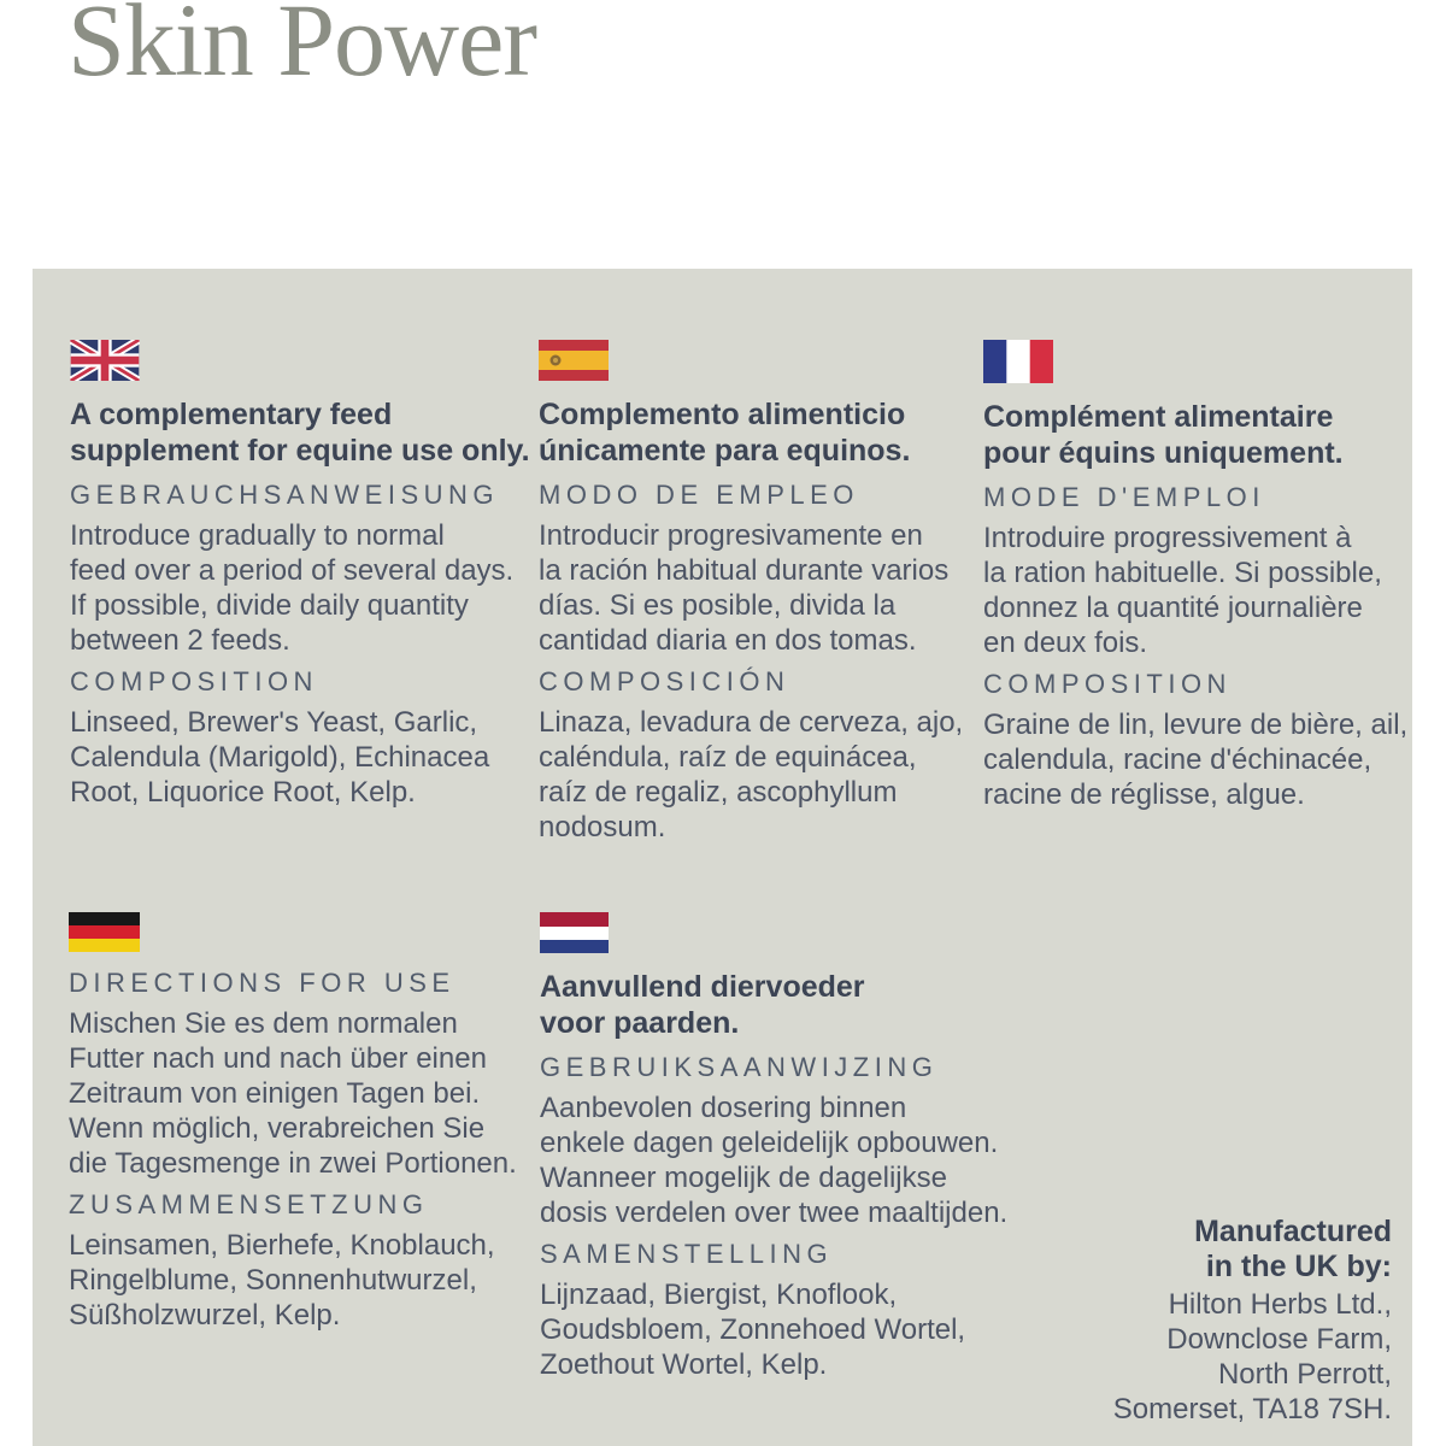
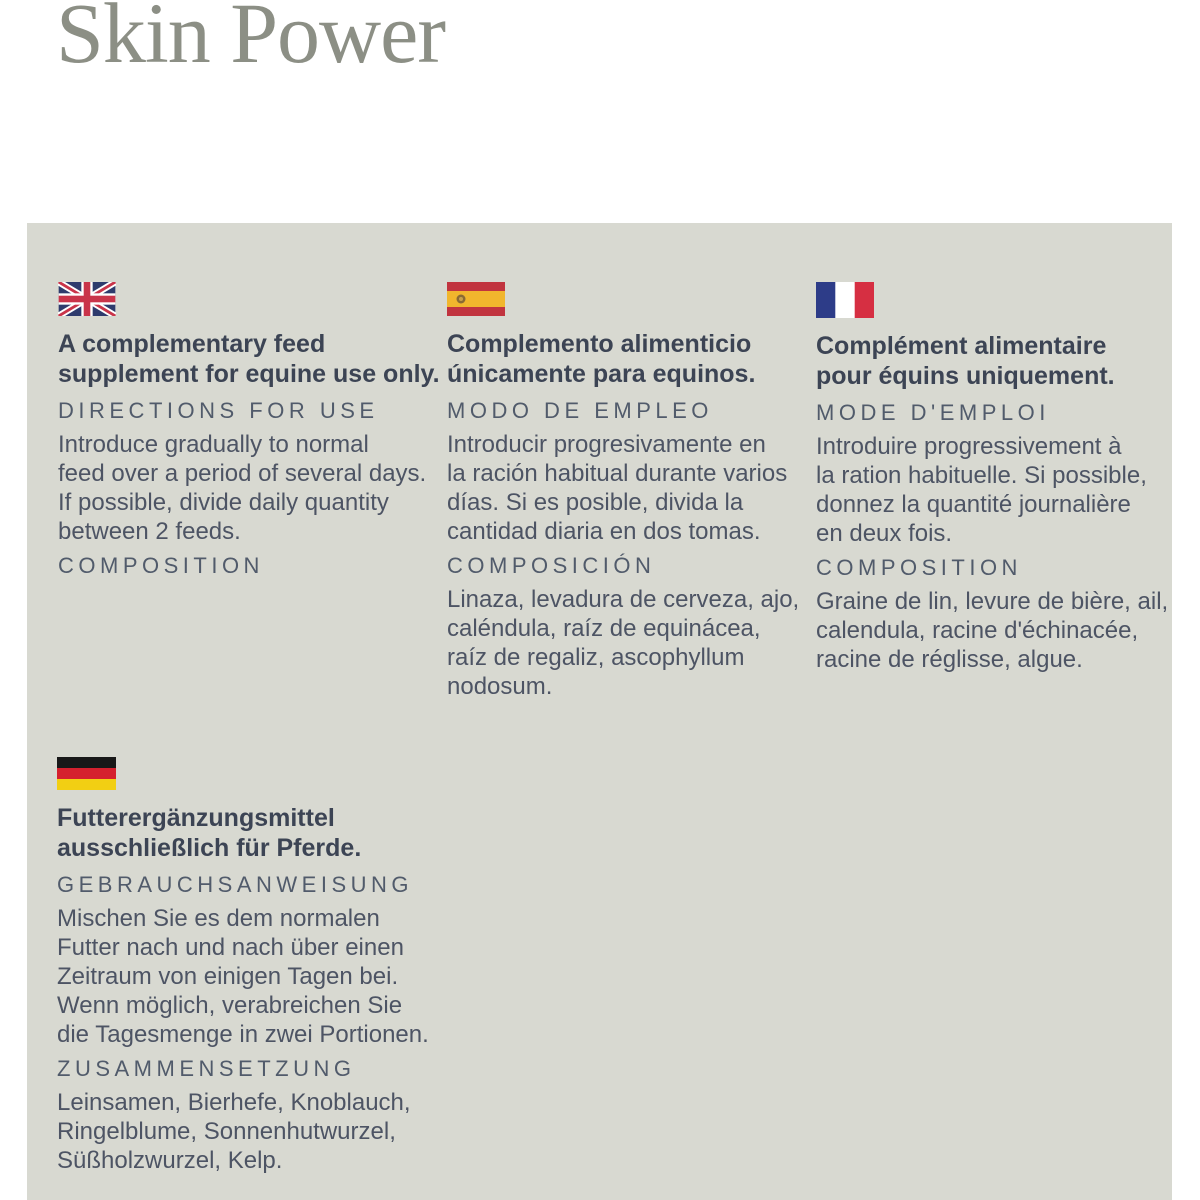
  Skin Power
  A complementary feed
  supplement for equine use only.
- GEBRAUCHSANWEISUNG
+ DIRECTIONS FOR USE
  Introduce gradually to normal
  feed over a period of several days.
  If possible, divide daily quantity
  between 2 feeds.
  COMPOSITION
- Linseed, Brewer's Yeast, Garlic,
- Calendula (Marigold), Echinacea
- Root, Liquorice Root, Kelp.
  Complemento alimenticio
  únicamente para equinos.
  MODO DE EMPLEO
  Introducir progresivamente en
  la ración habitual durante varios
  días. Si es posible, divida la
  cantidad diaria en dos tomas.
  COMPOSICIÓN
  Linaza, levadura de cerveza, ajo,
  caléndula, raíz de equinácea,
  raíz de regaliz, ascophyllum
  nodosum.
  Complément alimentaire
  pour équins uniquement.
  MODE D'EMPLOI
  Introduire progressivement à
  la ration habituelle. Si possible,
  donnez la quantité journalière
  en deux fois.
  COMPOSITION
  Graine de lin, levure de bière, ail,
  calendula, racine d'échinacée,
  racine de réglisse, algue.
+ Futterergänzungsmittel
+ ausschließlich für Pferde.
- DIRECTIONS FOR USE
+ GEBRAUCHSANWEISUNG
  Mischen Sie es dem normalen
  Futter nach und nach über einen
  Zeitraum von einigen Tagen bei.
  Wenn möglich, verabreichen Sie
  die Tagesmenge in zwei Portionen.
  ZUSAMMENSETZUNG
  Leinsamen, Bierhefe, Knoblauch,
  Ringelblume, Sonnenhutwurzel,
  Süßholzwurzel, Kelp.
- Aanvullend diervoeder
- voor paarden.
- GEBRUIKSAANWIJZING
- Aanbevolen dosering binnen
- enkele dagen geleidelijk opbouwen.
- Wanneer mogelijk de dagelijkse
- dosis verdelen over twee maaltijden.
- SAMENSTELLING
- Lijnzaad, Biergist, Knoflook,
- Goudsbloem, Zonnehoed Wortel,
- Zoethout Wortel, Kelp.
- Manufactured
- in the UK by:
- Hilton Herbs Ltd.,
- Downclose Farm,
- North Perrott,
- Somerset, TA18 7SH.
